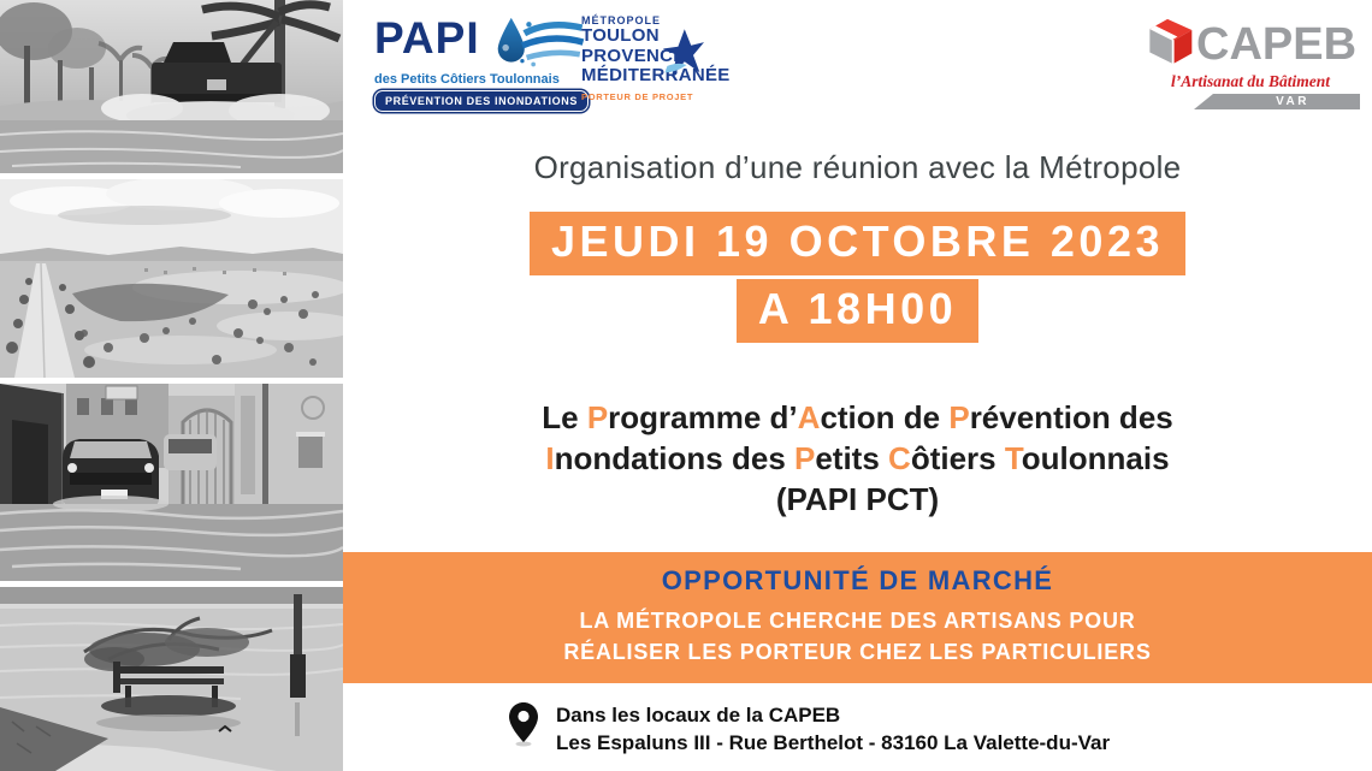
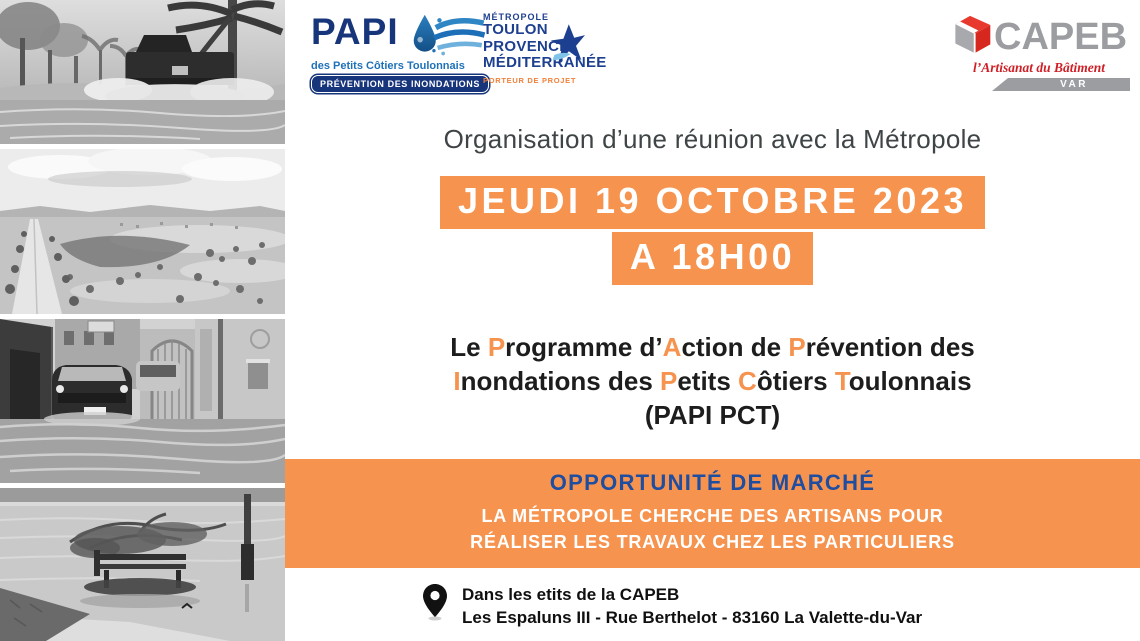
  PAPI
  des Petits Côtiers Toulonnais
  PRÉVENTION DES INONDATIONS
  MÉTROPOLE
  TOULON
  PROVENC
  MÉDITERRANÉE
  PORTEUR DE PROJET
  CAPEB
  l’Artisanat du Bâtiment
  VAR
  Organisation d’une réunion avec la Métropole
  JEUDI 19 OCTOBRE 2023
  A 18H00
  Le Programme d’Action de Prévention des
  Inondations des Petits Côtiers Toulonnais
  (PAPI PCT)
  OPPORTUNITÉ DE MARCHÉ
  LA MÉTROPOLE CHERCHE DES ARTISANS POUR
- RÉALISER LES PORTEUR CHEZ LES PARTICULIERS
+ RÉALISER LES TRAVAUX CHEZ LES PARTICULIERS
- Dans les locaux de la CAPEB
+ Dans les etits de la CAPEB
  Les Espaluns III - Rue Berthelot - 83160 La Valette-du-Var
